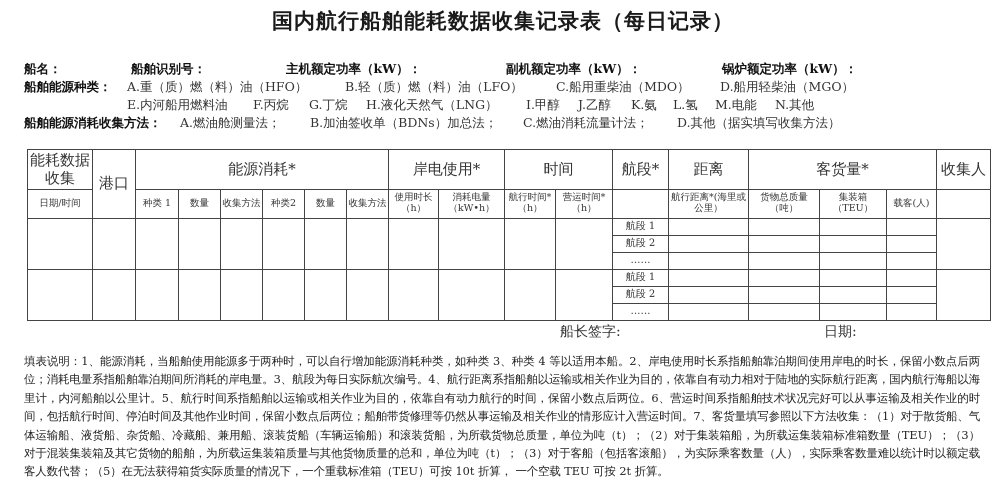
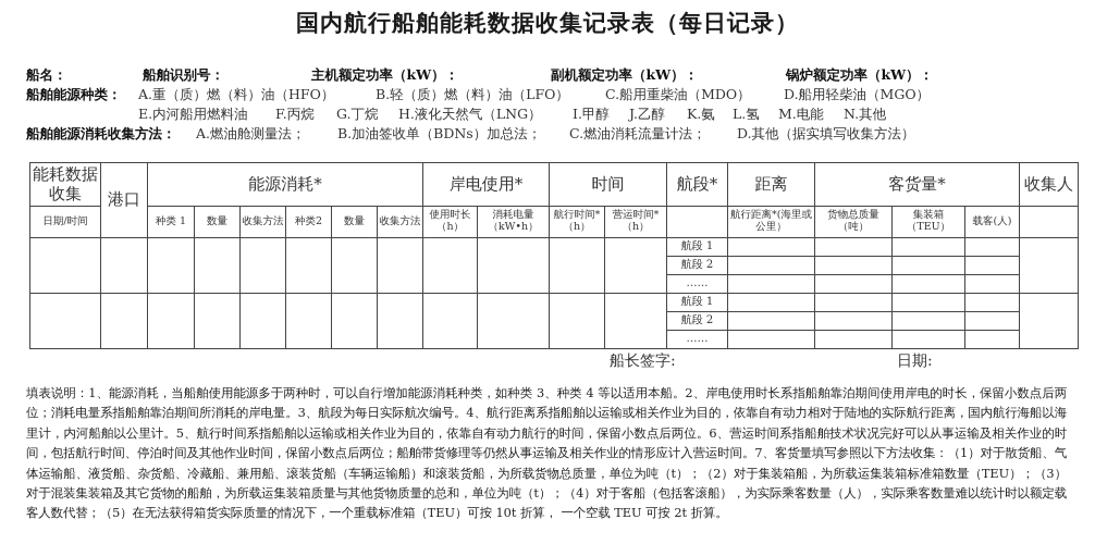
  国内航行船舶能耗数据收集记录表（每日记录）
  船名：
  船舶识别号：
  主机额定功率（kW）：
  副机额定功率（kW）：
  锅炉额定功率（kW）：
  船舶能源种类：
  A.重（质）燃（料）油（HFO）
  B.轻（质）燃（料）油（LFO）
  C.船用重柴油（MDO）
  D.船用轻柴油（MGO）
  E.内河船用燃料油
  F.丙烷
  G.丁烷
  H.液化天然气（LNG）
  I.甲醇
  J.乙醇
  K.氨
  L.氢
  M.电能
  N.其他
  船舶能源消耗收集方法：
  A.燃油舱测量法；
  B.加油签收单（BDNs）加总法；
  C.燃油消耗流量计法；
  D.其他（据实填写收集方法）
  能耗数据收集	港口	能源消耗*	岸电使用*	时间	航段*	距离	客货量*	收集人
  日期/时间	种类 1	数量	收集方法	种类2	数量	收集方法	使用时长（h）	消耗电量（kW•h）	航行时间*（h）	营运时间*（h）		航行距离*(海里或公里）	货物总质量（吨）	集装箱（TEU）	载客(人)
  												航段 1
  航段 2
  ……
  												航段 1
  航段 2
  ……
  船长签字:
  日期:
- 填表说明：1、能源消耗，当船舶使用能源多于两种时，可以自行增加能源消耗种类，如种类 3、种类 4 等以适用本船。2、岸电使用时长系指船舶靠泊期间使用岸电的时长，保留小数点后两位；消耗电量系指船舶靠泊期间所消耗的岸电量。3、航段为每日实际航次编号。4、航行距离系指船舶以运输或相关作业为目的，依靠自有动力相对于陆地的实际航行距离，国内航行海船以海里计，内河船舶以公里计。5、航行时间系指船舶以运输或相关作业为目的，依靠自有动力航行的时间，保留小数点后两位。6、营运时间系指船舶技术状况完好可以从事运输及相关作业的时间，包括航行时间、停泊时间及其他作业时间，保留小数点后两位；船舶带货修理等仍然从事运输及相关作业的情形应计入营运时间。7、客货量填写参照以下方法收集：（1）对于散货船、气体运输船、液货船、杂货船、冷藏船、兼用船、滚装货船（车辆运输船）和滚装货船，为所载货物总质量，单位为吨（t）；（2）对于集装箱船，为所载运集装箱标准箱数量（TEU）；（3）对于混装集装箱及其它货物的船舶，为所载运集装箱质量与其他货物质量的总和，单位为吨（t）；（3）对于客船（包括客滚船），为实际乘客数量（人），实际乘客数量难以统计时以额定载客人数代替；（5）在无法获得箱货实际质量的情况下，一个重载标准箱（TEU）可按 10t 折算， 一个空载 TEU 可按 2t 折算。
+ 填表说明：1、能源消耗，当船舶使用能源多于两种时，可以自行增加能源消耗种类，如种类 3、种类 4 等以适用本船。2、岸电使用时长系指船舶靠泊期间使用岸电的时长，保留小数点后两位；消耗电量系指船舶靠泊期间所消耗的岸电量。3、航段为每日实际航次编号。4、航行距离系指船舶以运输或相关作业为目的，依靠自有动力相对于陆地的实际航行距离，国内航行海船以海里计，内河船舶以公里计。5、航行时间系指船舶以运输或相关作业为目的，依靠自有动力航行的时间，保留小数点后两位。6、营运时间系指船舶技术状况完好可以从事运输及相关作业的时间，包括航行时间、停泊时间及其他作业时间，保留小数点后两位；船舶带货修理等仍然从事运输及相关作业的情形应计入营运时间。7、客货量填写参照以下方法收集：（1）对于散货船、气体运输船、液货船、杂货船、冷藏船、兼用船、滚装货船（车辆运输船）和滚装货船，为所载货物总质量，单位为吨（t）；（2）对于集装箱船，为所载运集装箱标准箱数量（TEU）；（3）对于混装集装箱及其它货物的船舶，为所载运集装箱质量与其他货物质量的总和，单位为吨（t）；（4）对于客船（包括客滚船），为实际乘客数量（人），实际乘客数量难以统计时以额定载客人数代替；（5）在无法获得箱货实际质量的情况下，一个重载标准箱（TEU）可按 10t 折算， 一个空载 TEU 可按 2t 折算。
